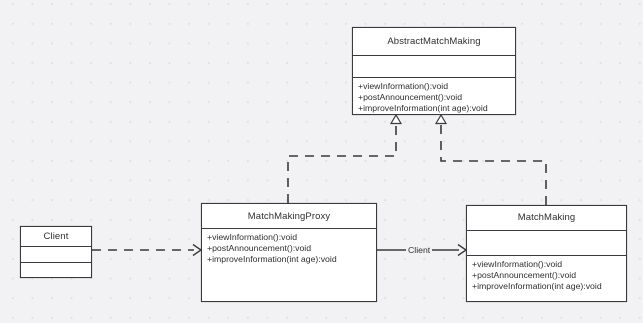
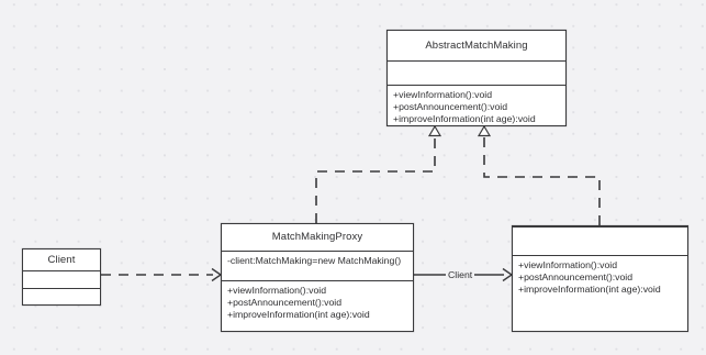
  AbstractMatchMaking
  +viewInformation():void
  +postAnnouncement():void
  +improveInformation(int age):void
  MatchMakingProxy
+ -client:MatchMaking=new MatchMaking()
  +viewInformation():void
  +postAnnouncement():void
  +improveInformation(int age):void
- MatchMaking
  +viewInformation():void
  +postAnnouncement():void
  +improveInformation(int age):void
  Client
  Client
